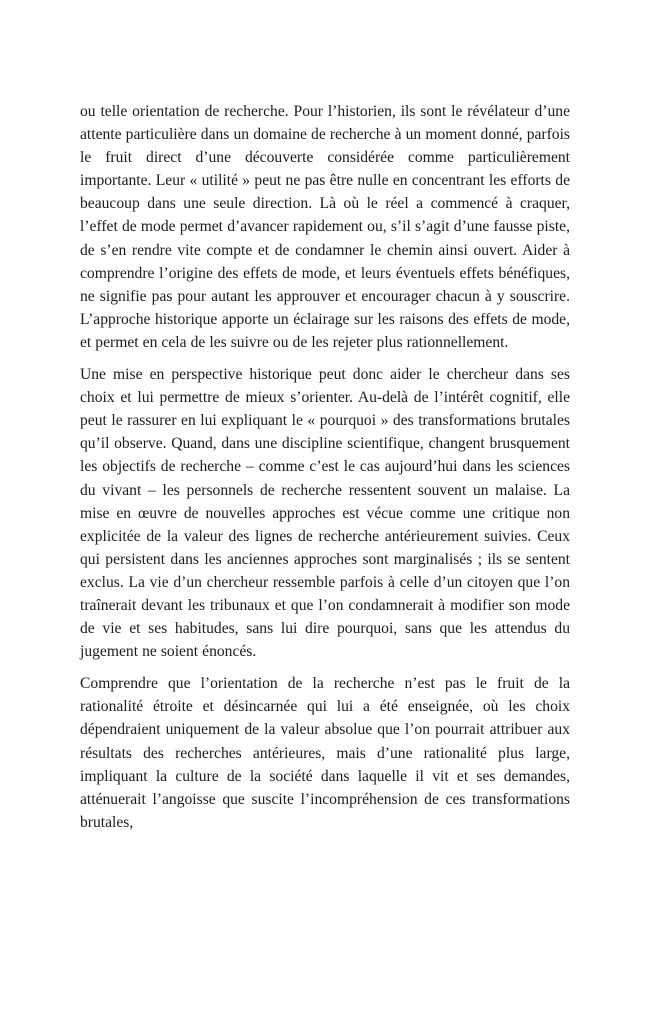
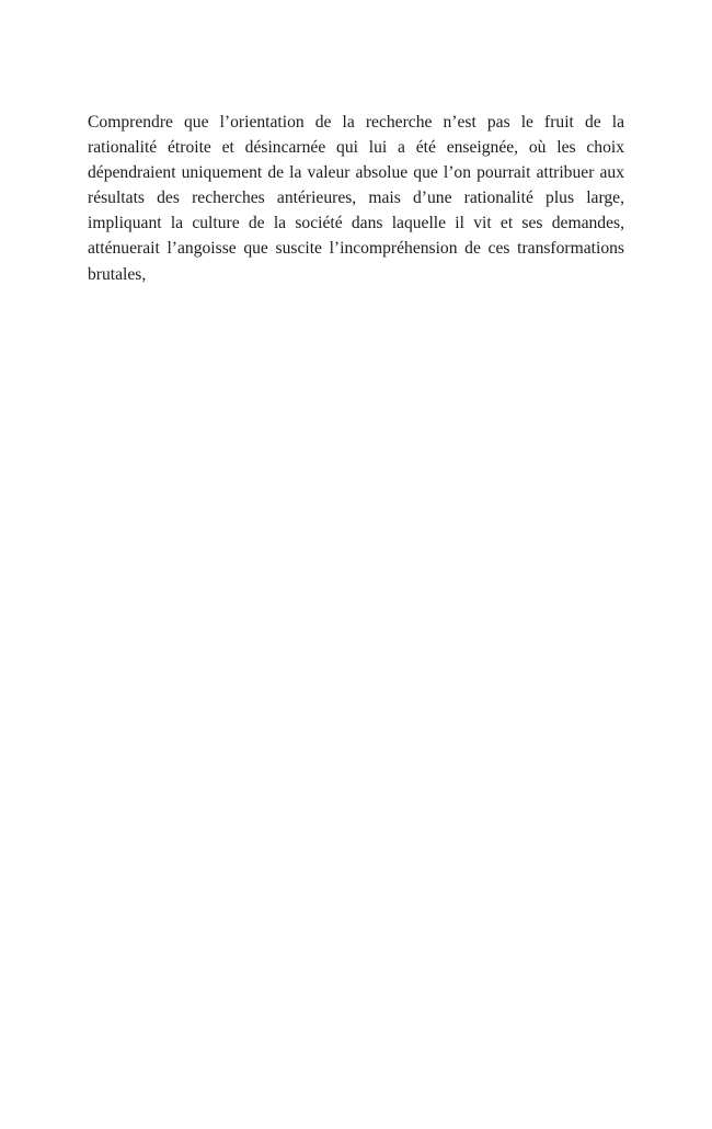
- ou telle orientation de recherche. Pour l’historien, ils sont le révélateur d’une attente particulière dans un domaine de recherche à un moment donné, parfois le fruit direct d’une découverte considérée comme particulièrement importante. Leur « utilité » peut ne pas être nulle en concentrant les efforts de beaucoup dans une seule direction. Là où le réel a commencé à craquer, l’effet de mode permet d’avancer rapidement ou, s’il s’agit d’une fausse piste, de s’en rendre vite compte et de condamner le chemin ainsi ouvert. Aider à comprendre l’origine des effets de mode, et leurs éventuels effets bénéfiques, ne signifie pas pour autant les approuver et encourager chacun à y souscrire. L’approche historique apporte un éclairage sur les raisons des effets de mode, et permet en cela de les suivre ou de les rejeter plus rationnellement.
- Une mise en perspective historique peut donc aider le chercheur dans ses choix et lui permettre de mieux s’orienter. Au-delà de l’intérêt cognitif, elle peut le rassurer en lui expliquant le « pourquoi » des transformations brutales qu’il observe. Quand, dans une discipline scientifique, changent brusquement les objectifs de recherche – comme c’est le cas aujourd’hui dans les sciences du vivant – les personnels de recherche ressentent souvent un malaise. La mise en œuvre de nouvelles approches est vécue comme une critique non explicitée de la valeur des lignes de recherche antérieurement suivies. Ceux qui persistent dans les anciennes approches sont marginalisés ; ils se sentent exclus. La vie d’un chercheur ressemble parfois à celle d’un citoyen que l’on traînerait devant les tribunaux et que l’on condamnerait à modifier son mode de vie et ses habitudes, sans lui dire pourquoi, sans que les attendus du jugement ne soient énoncés.
  Comprendre que l’orientation de la recherche n’est pas le fruit de la rationalité étroite et désincarnée qui lui a été enseignée, où les choix dépendraient uniquement de la valeur absolue que l’on pourrait attribuer aux résultats des recherches antérieures, mais d’une rationalité plus large, impliquant la culture de la société dans laquelle il vit et ses demandes, atténuerait l’angoisse que suscite l’incompréhension de ces transformations brutales,
